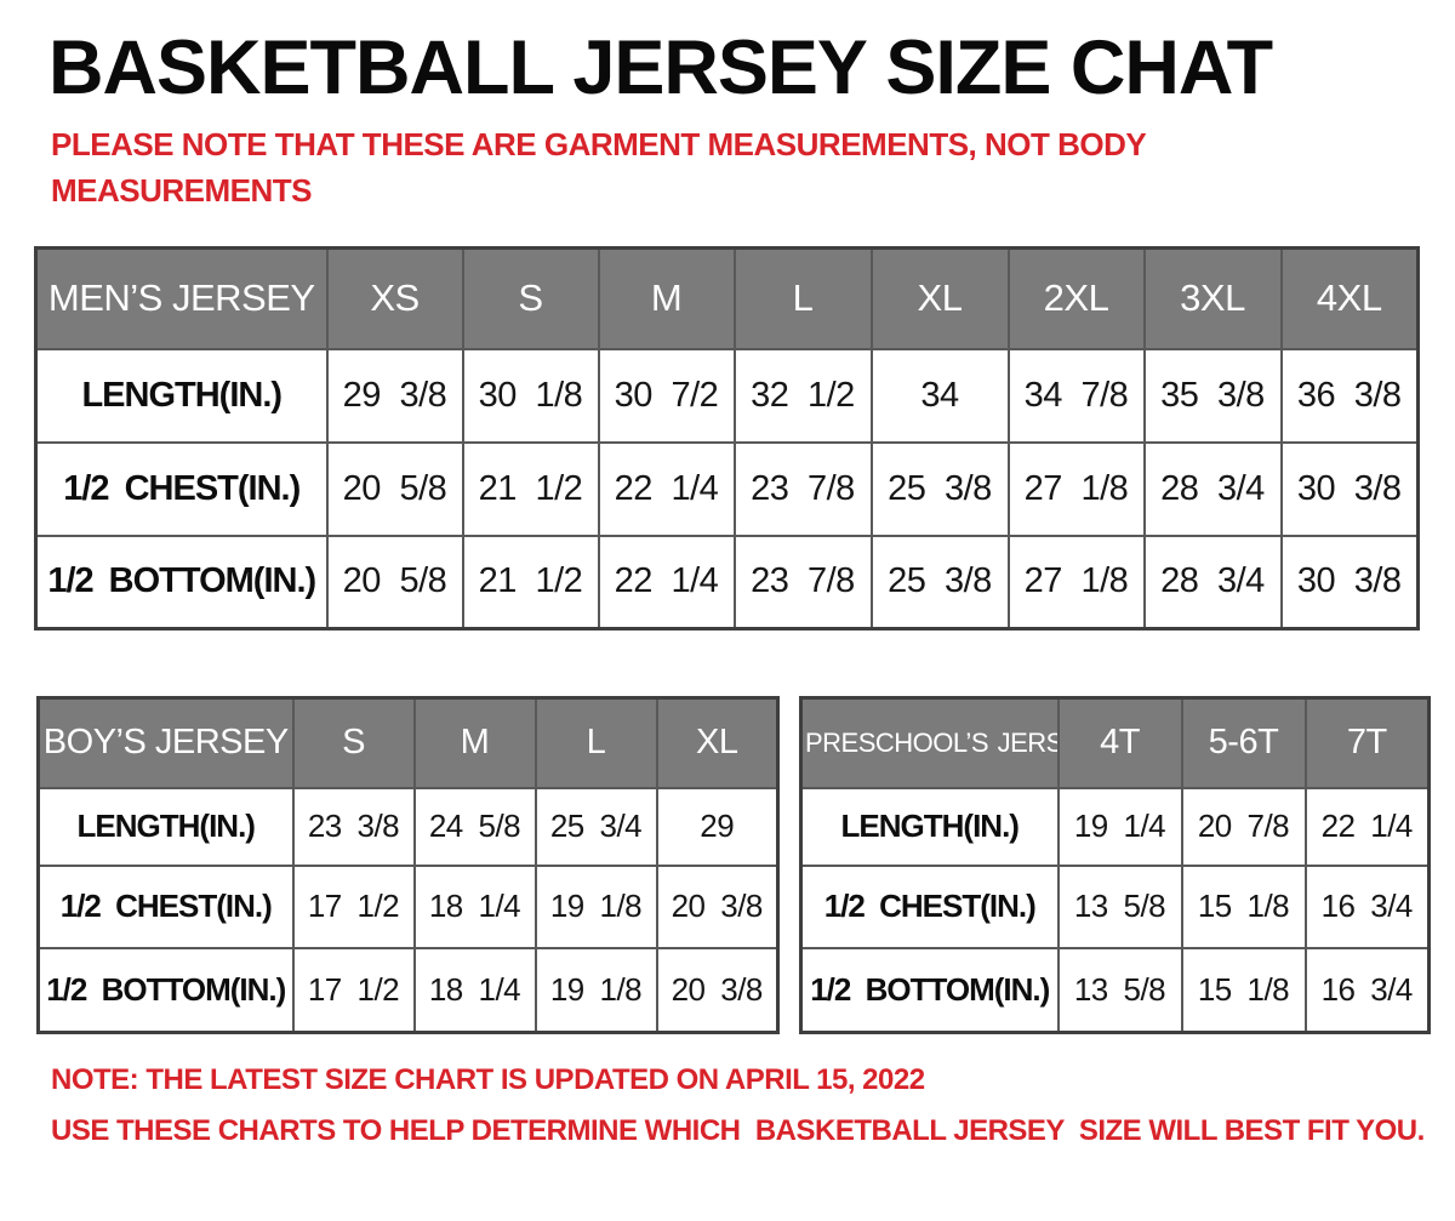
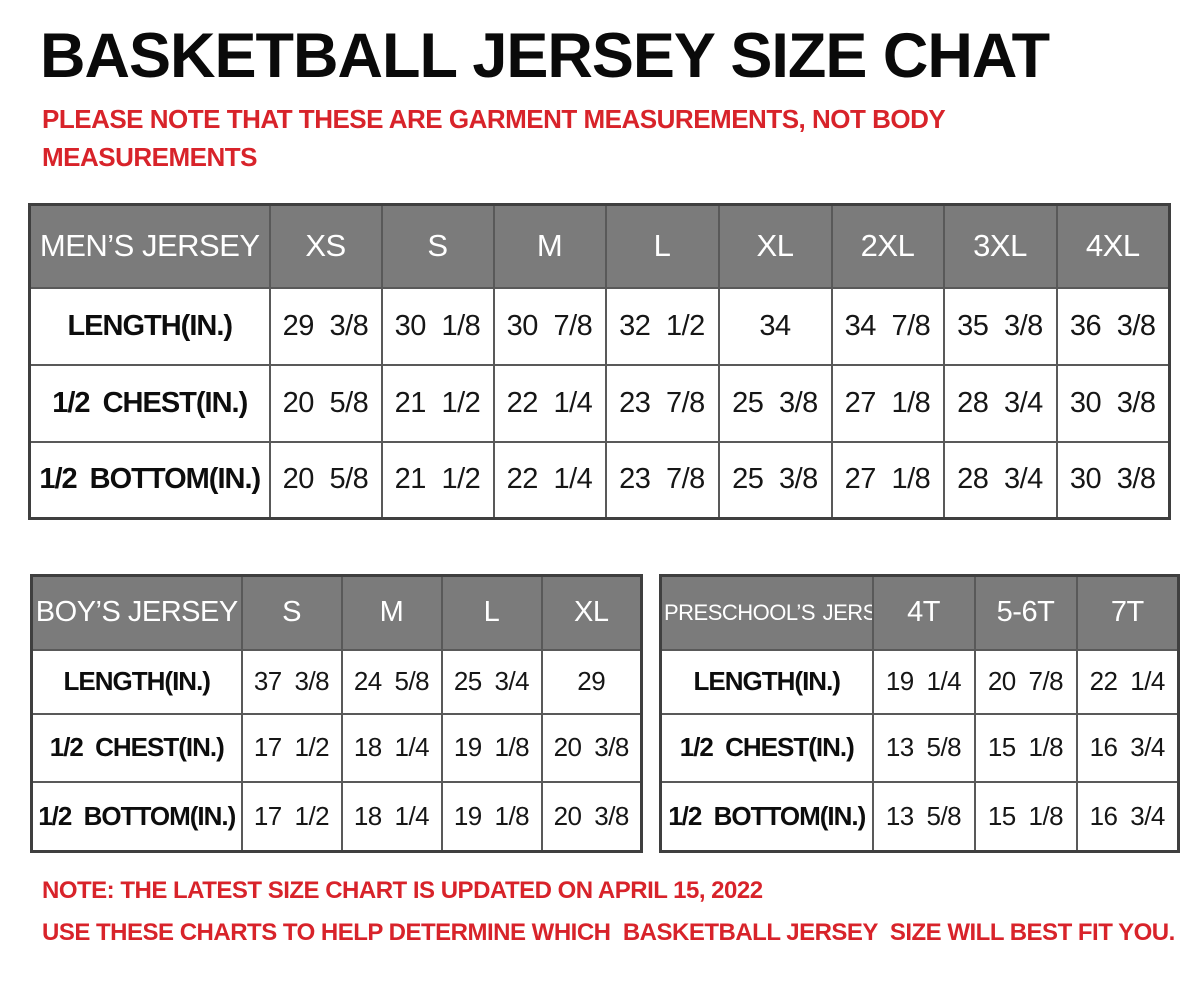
  BASKETBALL JERSEY SIZE CHAT
  PLEASE NOTE THAT THESE ARE GARMENT MEASUREMENTS, NOT BODY MEASUREMENTS
  MEN’S JERSEY	XS	S	M	L	XL	2XL	3XL	4XL
- LENGTH(IN.)	29 3/8	30 1/8	30 7/2	32 1/2	34	34 7/8	35 3/8	36 3/8
+ LENGTH(IN.)	29 3/8	30 1/8	30 7/8	32 1/2	34	34 7/8	35 3/8	36 3/8
  1/2 CHEST(IN.)	20 5/8	21 1/2	22 1/4	23 7/8	25 3/8	27 1/8	28 3/4	30 3/8
  1/2 BOTTOM(IN.)	20 5/8	21 1/2	22 1/4	23 7/8	25 3/8	27 1/8	28 3/4	30 3/8
  BOY’S JERSEY	S	M	L	XL
- LENGTH(IN.)	23 3/8	24 5/8	25 3/4	29
+ LENGTH(IN.)	37 3/8	24 5/8	25 3/4	29
  1/2 CHEST(IN.)	17 1/2	18 1/4	19 1/8	20 3/8
  1/2 BOTTOM(IN.)	17 1/2	18 1/4	19 1/8	20 3/8
  PRESCHOOL’S JERS	4T	5-6T	7T
  LENGTH(IN.)	19 1/4	20 7/8	22 1/4
  1/2 CHEST(IN.)	13 5/8	15 1/8	16 3/4
  1/2 BOTTOM(IN.)	13 5/8	15 1/8	16 3/4
  NOTE: THE LATEST SIZE CHART IS UPDATED ON APRIL 15, 2022
  USE THESE CHARTS TO HELP DETERMINE WHICH BASKETBALL JERSEY SIZE WILL BEST FIT YOU.
